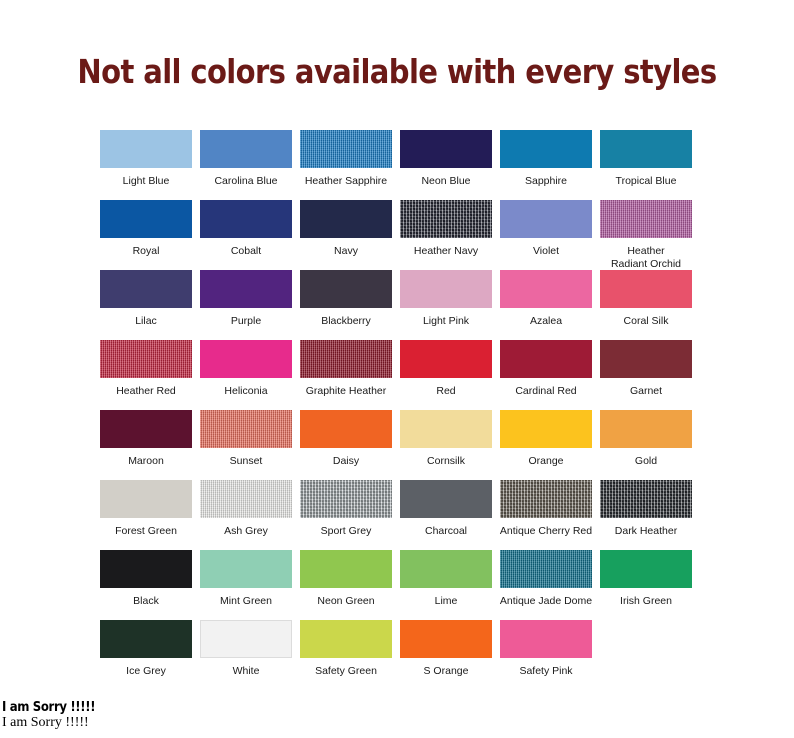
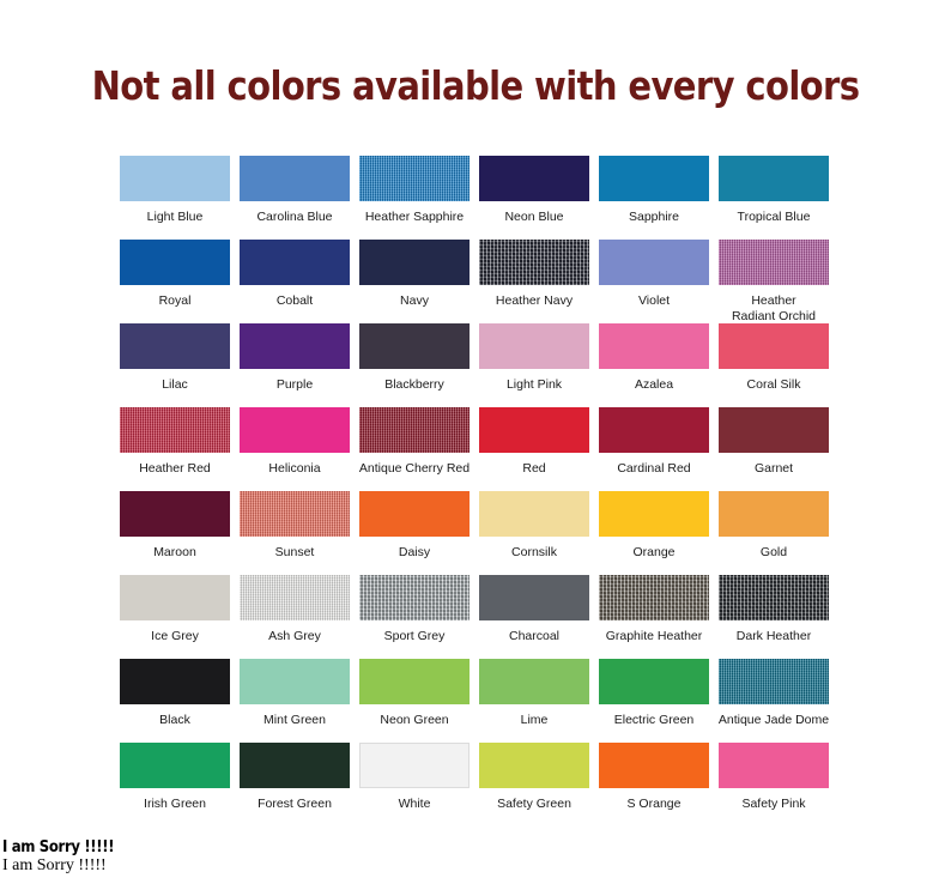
- Not all colors available with every styles
+ Not all colors available with every colors
  Light Blue
  Carolina Blue
  Heather Sapphire
  Neon Blue
  Sapphire
  Tropical Blue
  Royal
  Cobalt
  Navy
  Heather Navy
  Violet
  Heather
  Radiant Orchid
  Lilac
  Purple
  Blackberry
  Light Pink
  Azalea
  Coral Silk
  Heather Red
  Heliconia
- Graphite Heather
+ Antique Cherry Red
  Red
  Cardinal Red
  Garnet
  Maroon
  Sunset
  Daisy
  Cornsilk
  Orange
  Gold
- Forest Green
+ Ice Grey
  Ash Grey
  Sport Grey
  Charcoal
- Antique Cherry Red
+ Graphite Heather
  Dark Heather
  Black
  Mint Green
  Neon Green
  Lime
+ Electric Green
  Antique Jade Dome
  Irish Green
- Ice Grey
+ Forest Green
  White
  Safety Green
  S Orange
  Safety Pink
  I am Sorry !!!!!
  I am Sorry !!!!!
